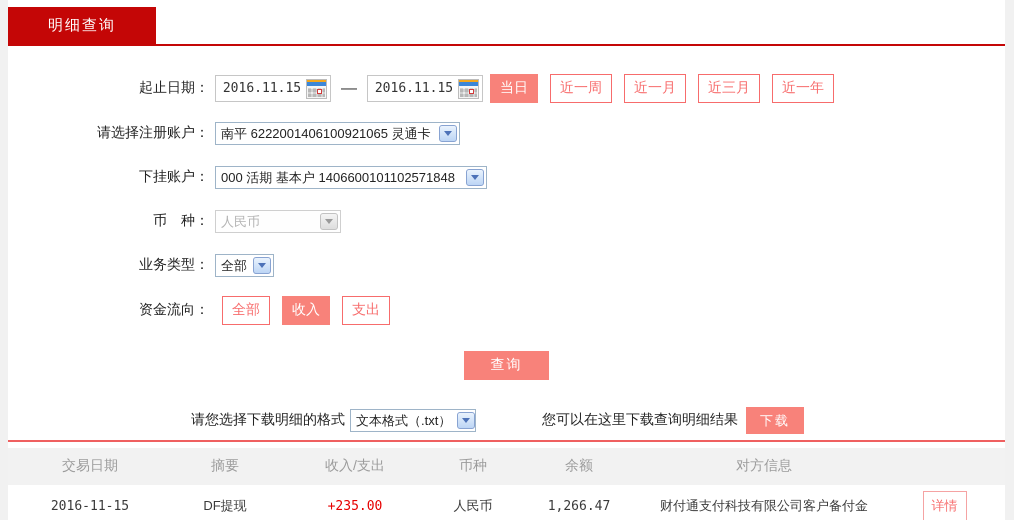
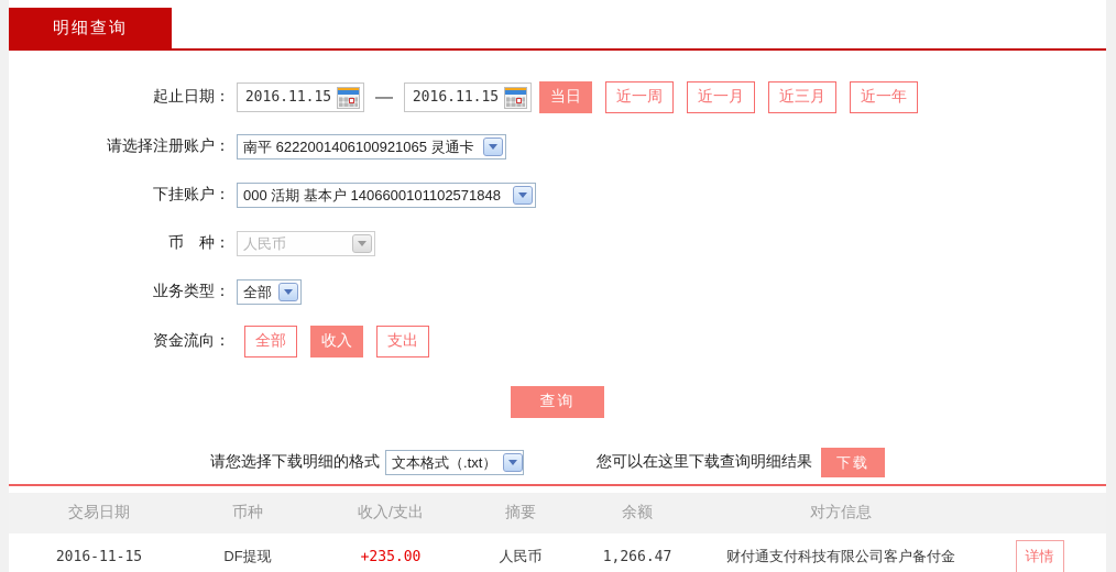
  明细查询
  起止日期：
  2016.11.15
  —
  2016.11.15
  当日
  近一周
  近一月
  近三月
  近一年
  请选择注册账户：
  南平 6222001406100921065 灵通卡
  下挂账户：
  000 活期 基本户 1406600101102571848
  币 种：
  人民币
  业务类型：
  全部
  资金流向：
  全部
  收入
  支出
  查询
  请您选择下载明细的格式
  文本格式（.txt）
  您可以在这里下载查询明细结果
  下载
  交易日期
- 摘要
+ 币种
  收入/支出
- 币种
+ 摘要
  余额
  对方信息
  2016-11-15
  DF提现
  +235.00
  人民币
  1,266.47
  财付通支付科技有限公司客户备付金
  详情
